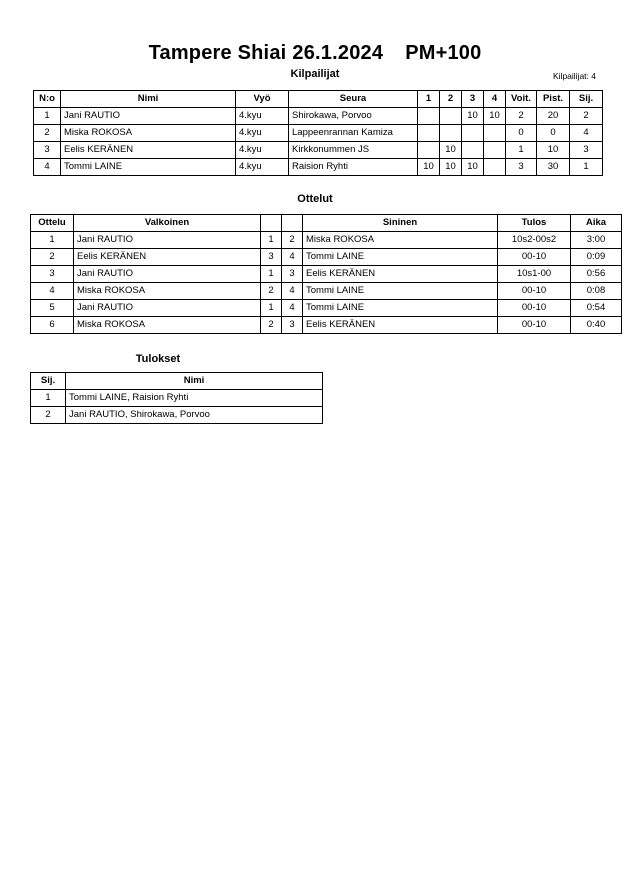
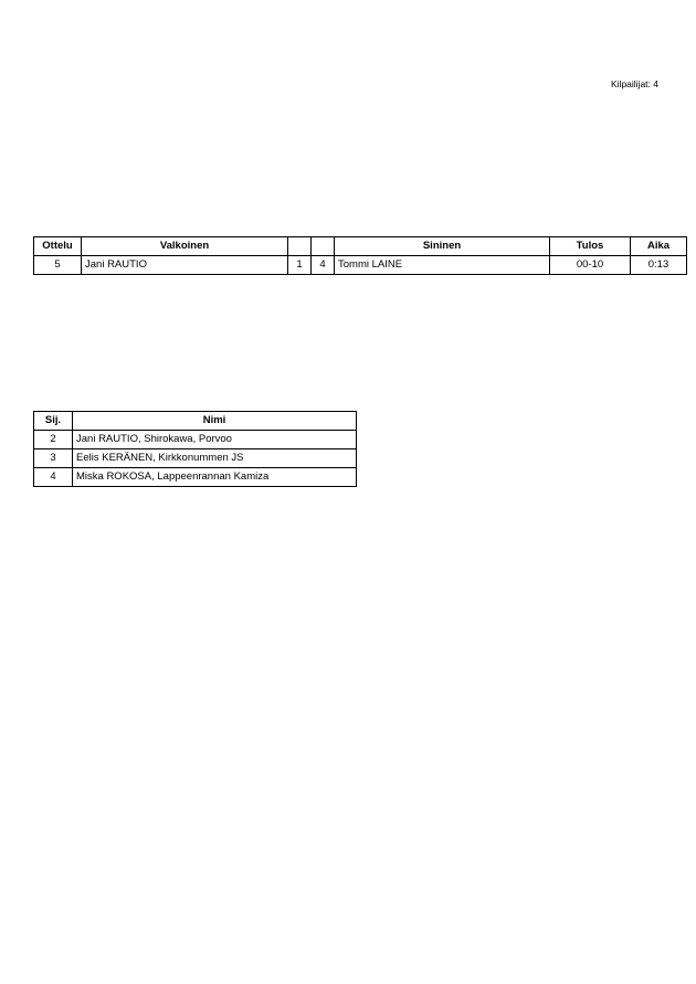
- Tampere Shiai 26.1.2024 PM+100
- Kilpailijat
  Kilpailijat: 4
- N:o	Nimi	Vyö	Seura	1	2	3	4	Voit.	Pist.	Sij.
- 1	Jani RAUTIO	4.kyu	Shirokawa, Porvoo			10	10	2	20	2
- 2	Miska ROKOSA	4.kyu	Lappeenrannan Kamiza					0	0	4
- 3	Eelis KERÄNEN	4.kyu	Kirkkonummen JS		10			1	10	3
- 4	Tommi LAINE	4.kyu	Raision Ryhti	10	10	10		3	30	1
- Ottelut
  Ottelu	Valkoinen			Sininen	Tulos	Aika
- 1	Jani RAUTIO	1	2	Miska ROKOSA	10s2-00s2	3:00
- 2	Eelis KERÄNEN	3	4	Tommi LAINE	00-10	0:09
- 3	Jani RAUTIO	1	3	Eelis KERÄNEN	10s1-00	0:56
- 4	Miska ROKOSA	2	4	Tommi LAINE	00-10	0:08
- 5	Jani RAUTIO	1	4	Tommi LAINE	00-10	0:54
+ 5	Jani RAUTIO	1	4	Tommi LAINE	00-10	0:13
- 6	Miska ROKOSA	2	3	Eelis KERÄNEN	00-10	0:40
- Tulokset
  Sij.	Nimi
- 1	Tommi LAINE, Raision Ryhti
  2	Jani RAUTIO, Shirokawa, Porvoo
+ 3	Eelis KERÄNEN, Kirkkonummen JS
+ 4	Miska ROKOSA, Lappeenrannan Kamiza
